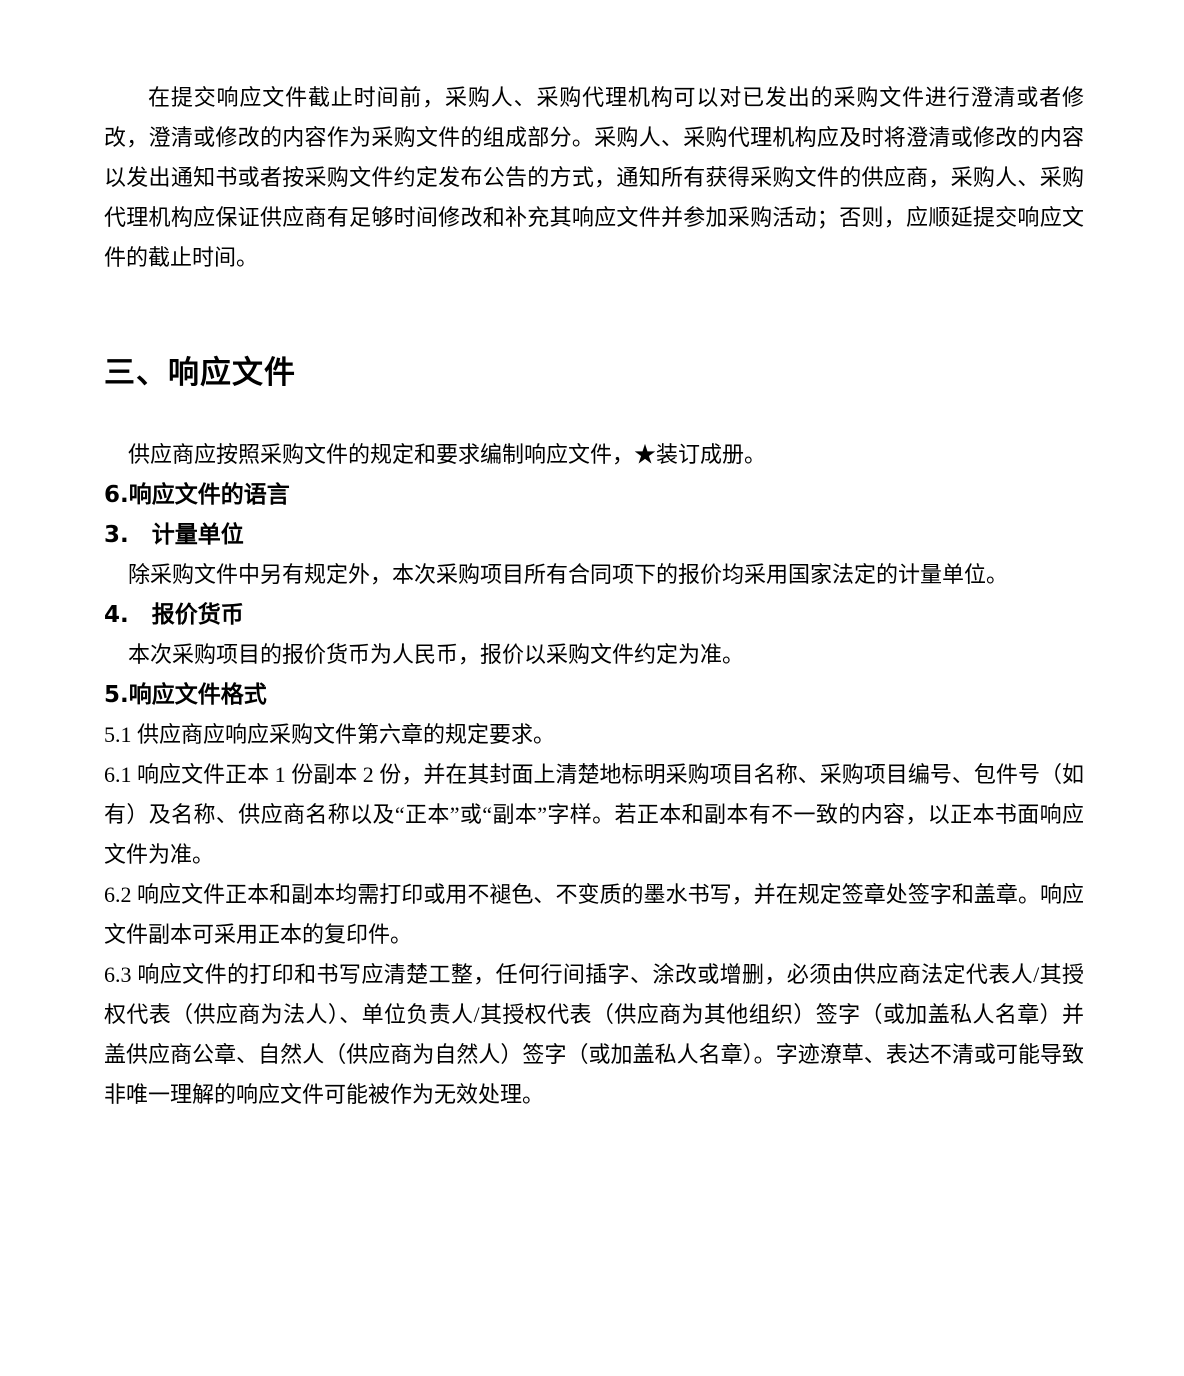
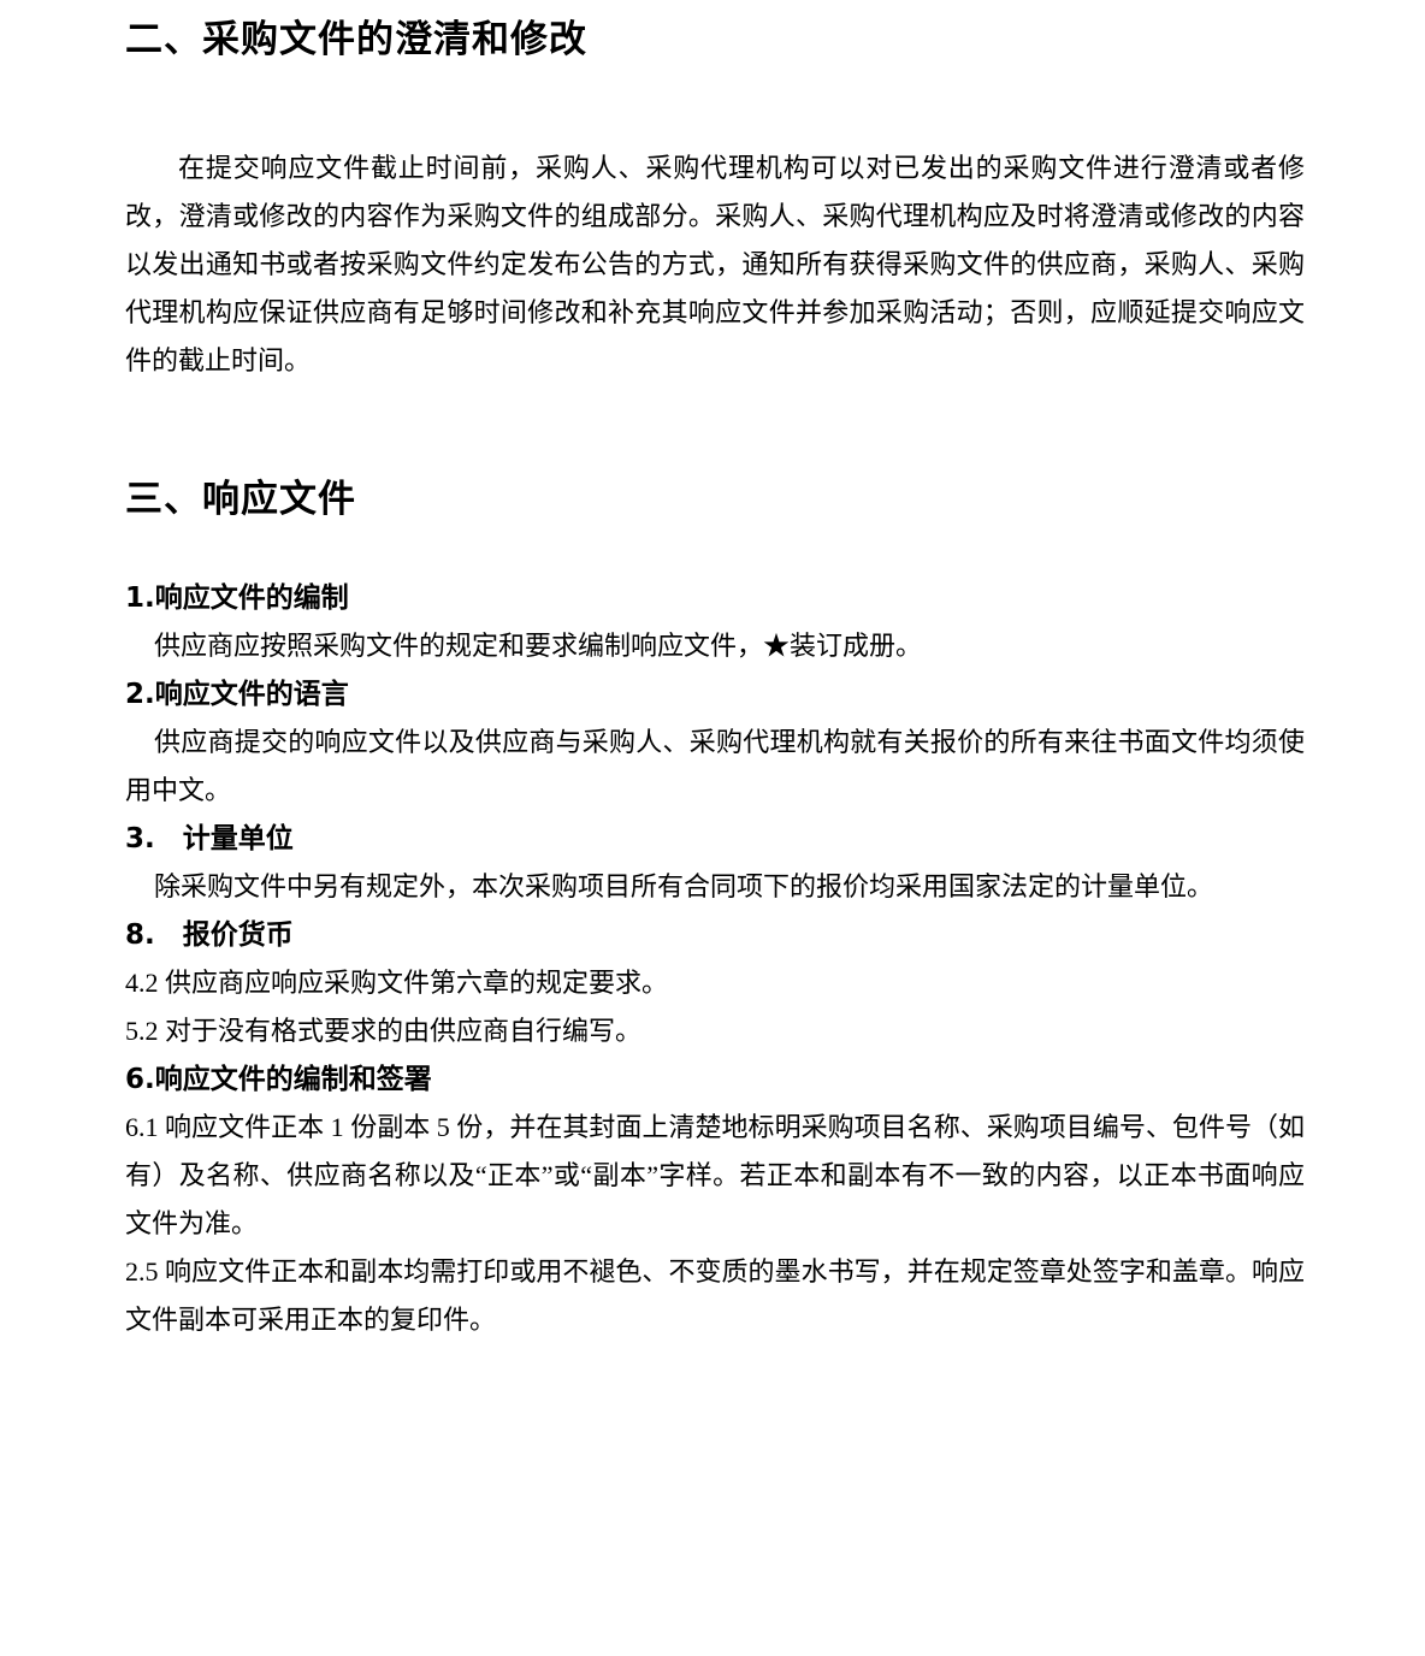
+ 二、采购文件的澄清和修改
  在提交响应文件截止时间前，采购人、采购代理机构可以对已发出的采购文件进行澄清或者修改，澄清或修改的内容作为采购文件的组成部分。采购人、采购代理机构应及时将澄清或修改的内容以发出通知书或者按采购文件约定发布公告的方式，通知所有获得采购文件的供应商，采购人、采购代理机构应保证供应商有足够时间修改和补充其响应文件并参加采购活动；否则，应顺延提交响应文件的截止时间。
  三、响应文件
+ 1.响应文件的编制
  供应商应按照采购文件的规定和要求编制响应文件，★装订成册。
- 6.响应文件的语言
+ 2.响应文件的语言
+ 供应商提交的响应文件以及供应商与采购人、采购代理机构就有关报价的所有来往书面文件均须使用中文。
  3. 计量单位
  除采购文件中另有规定外，本次采购项目所有合同项下的报价均采用国家法定的计量单位。
- 4. 报价货币
+ 8. 报价货币
- 本次采购项目的报价货币为人民币，报价以采购文件约定为准。
- 5.响应文件格式
- 5.1 供应商应响应采购文件第六章的规定要求。
+ 4.2 供应商应响应采购文件第六章的规定要求。
+ 5.2 对于没有格式要求的由供应商自行编写。
+ 6.响应文件的编制和签署
- 6.1 响应文件正本 1 份副本 2 份，并在其封面上清楚地标明采购项目名称、采购项目编号、包件号（如有）及名称、供应商名称以及“正本”或“副本”字样。若正本和副本有不一致的内容，以正本书面响应文件为准。
+ 6.1 响应文件正本 1 份副本 5 份，并在其封面上清楚地标明采购项目名称、采购项目编号、包件号（如有）及名称、供应商名称以及“正本”或“副本”字样。若正本和副本有不一致的内容，以正本书面响应文件为准。
- 6.2 响应文件正本和副本均需打印或用不褪色、不变质的墨水书写，并在规定签章处签字和盖章。响应文件副本可采用正本的复印件。
+ 2.5 响应文件正本和副本均需打印或用不褪色、不变质的墨水书写，并在规定签章处签字和盖章。响应文件副本可采用正本的复印件。
- 6.3 响应文件的打印和书写应清楚工整，任何行间插字、涂改或增删，必须由供应商法定代表人/其授权代表（供应商为法人）、单位负责人/其授权代表（供应商为其他组织）签字（或加盖私人名章）并盖供应商公章、自然人（供应商为自然人）签字（或加盖私人名章）。字迹潦草、表达不清或可能导致非唯一理解的响应文件可能被作为无效处理。
